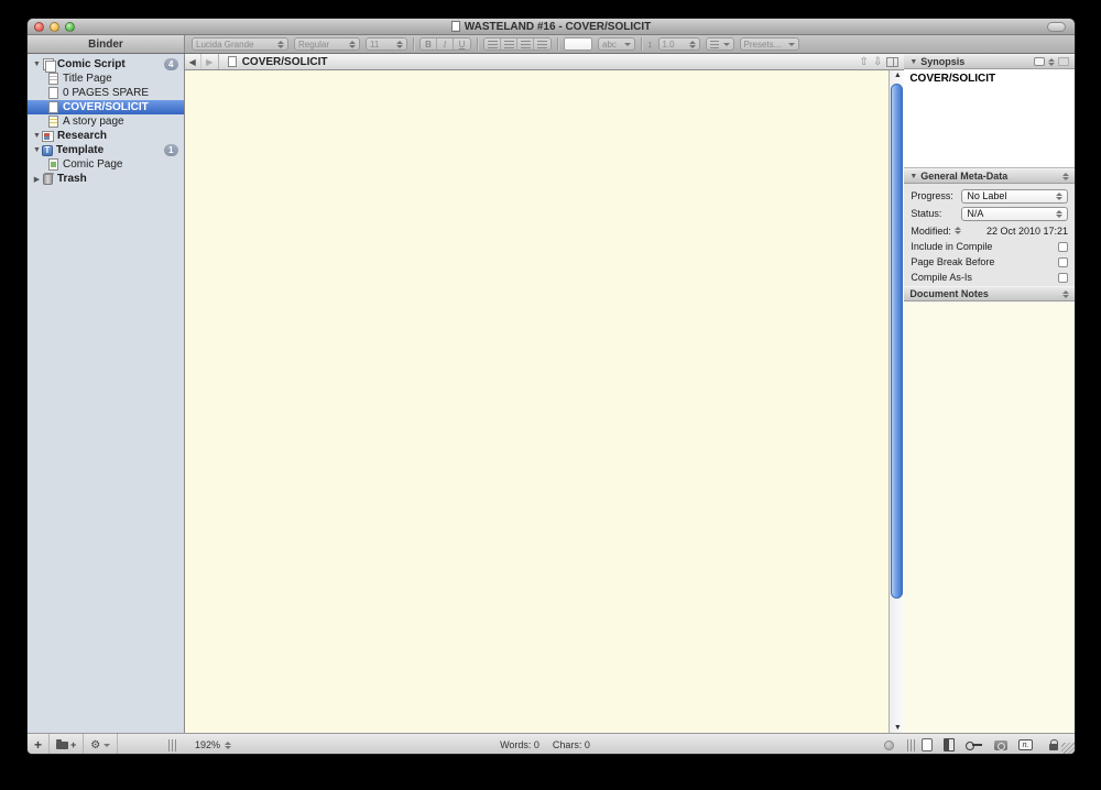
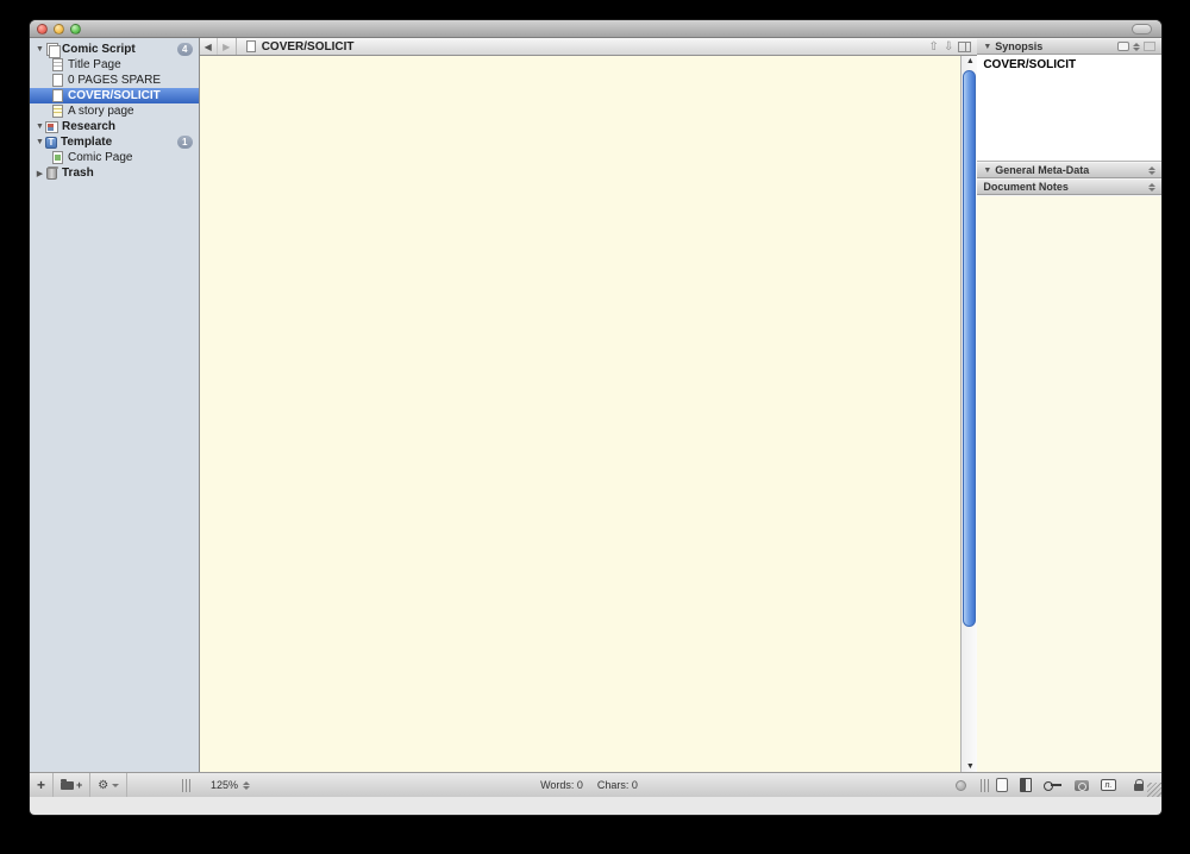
- WASTELAND #16 - COVER/SOLICIT
- Binder
- Lucida Grande
- Regular
- 11
- B
- I
- U
- abc
- ↕
- 1.0
- Presets...
  Comic Script
  4
  Title Page
  0 PAGES SPARE
  COVER/SOLICIT
  A story page
  Research
  T
  Template
  1
  Comic Page
  Trash
  ◀
  ▶
  COVER/SOLICIT
  ⇧
  ⇩
  Synopsis
  COVER/SOLICIT
  General Meta-Data
- Progress:
- No Label
- Status:
- N/A
- Modified:
- 22 Oct 2010 17:21
- Include in Compile
- Page Break Before
- Compile As-Is
  Document Notes
  +
  +
  ⚙
- 192%
+ 125%
  Words: 0
  Chars: 0
